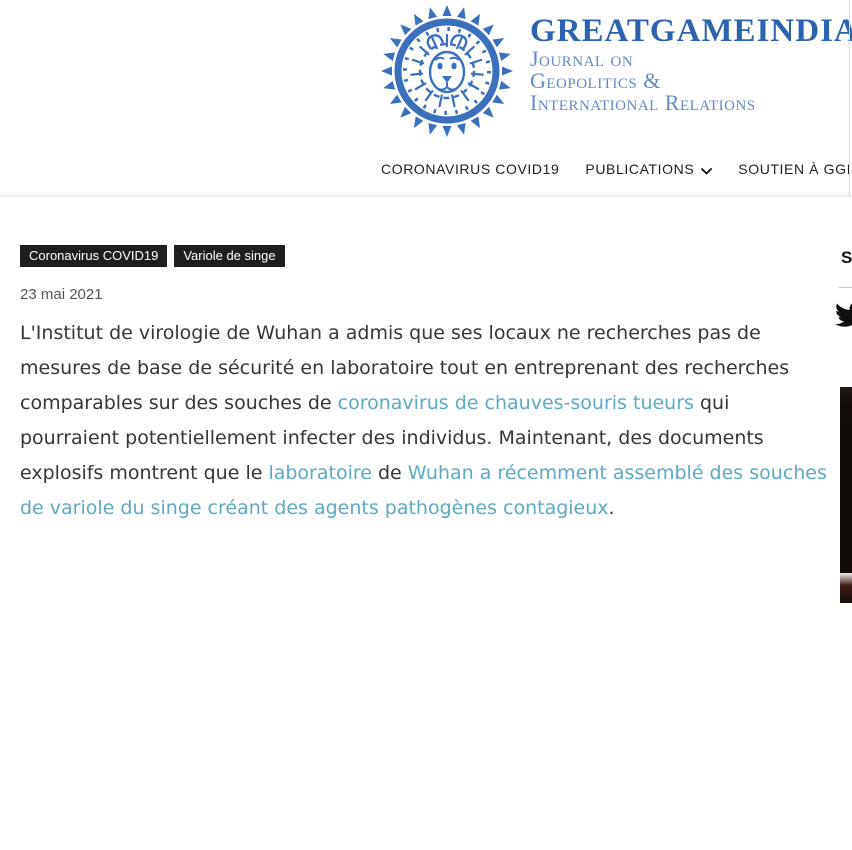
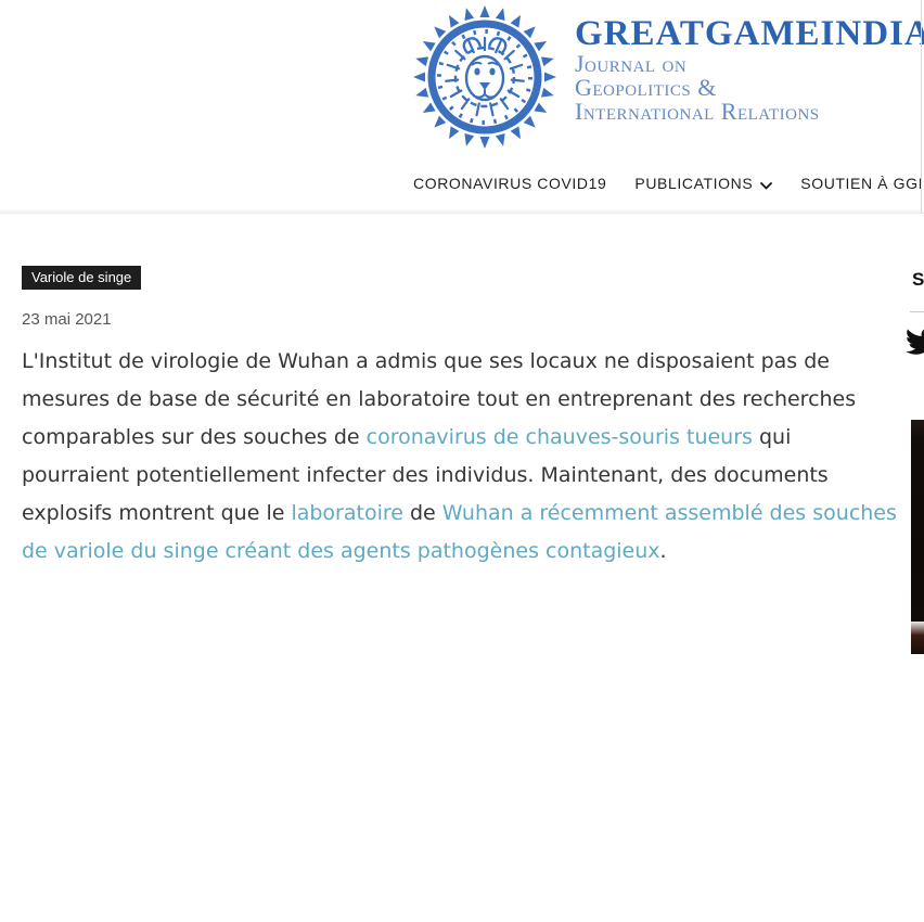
  GREATGAMEINDIA
  Journal on
  Geopolitics &
  International Relations
  CORONAVIRUS COVID19
  PUBLICATIONS
  SOUTIEN À GG
- Coronavirus COVID19
  Variole de singe
  23 mai 2021
- L'Institut de virologie de Wuhan a admis que ses locaux ne recherches pas de mesures de base de sécurité en laboratoire tout en entreprenant des recherches comparables sur des souches de coronavirus de chauves-souris tueurs qui pourraient potentiellement infecter des individus. Maintenant, des documents explosifs montrent que le laboratoire de Wuhan a récemment assemblé des souches de variole du singe créant des agents pathogènes contagieux.
+ L'Institut de virologie de Wuhan a admis que ses locaux ne disposaient pas de mesures de base de sécurité en laboratoire tout en entreprenant des recherches comparables sur des souches de coronavirus de chauves-souris tueurs qui pourraient potentiellement infecter des individus. Maintenant, des documents explosifs montrent que le laboratoire de Wuhan a récemment assemblé des souches de variole du singe créant des agents pathogènes contagieux.
  S
